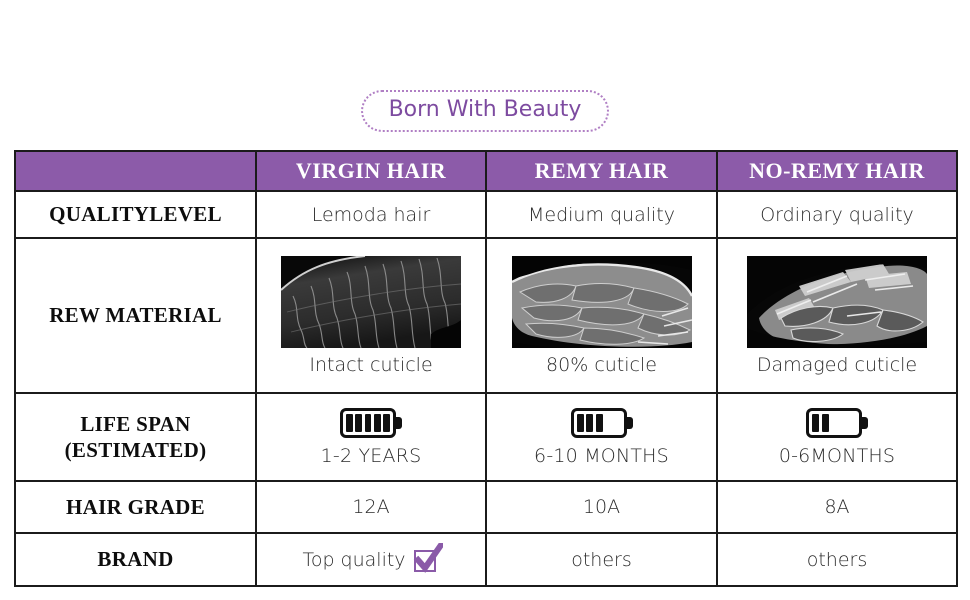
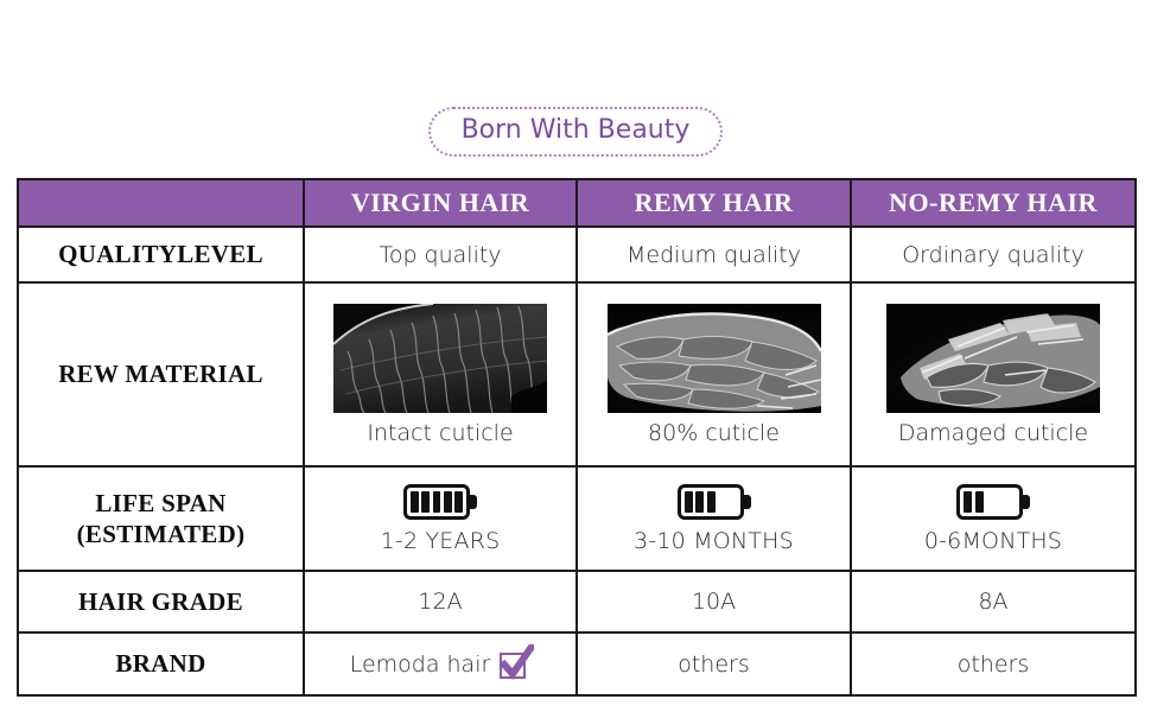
  Born With Beauty
  	VIRGIN HAIR	REMY HAIR	NO-REMY HAIR
- QUALITYLEVEL	Lemoda hair	Medium quality	Ordinary quality
+ QUALITYLEVEL	Top quality	Medium quality	Ordinary quality
  REW MATERIAL	Intact cuticle	80% cuticle	Damaged cuticle
- LIFE SPAN (ESTIMATED)	1-2 YEARS	6-10 MONTHS	0-6MONTHS
+ LIFE SPAN (ESTIMATED)	1-2 YEARS	3-10 MONTHS	0-6MONTHS
  HAIR GRADE	12A	10A	8A
- BRAND	Top quality	others	others
+ BRAND	Lemoda hair	others	others
